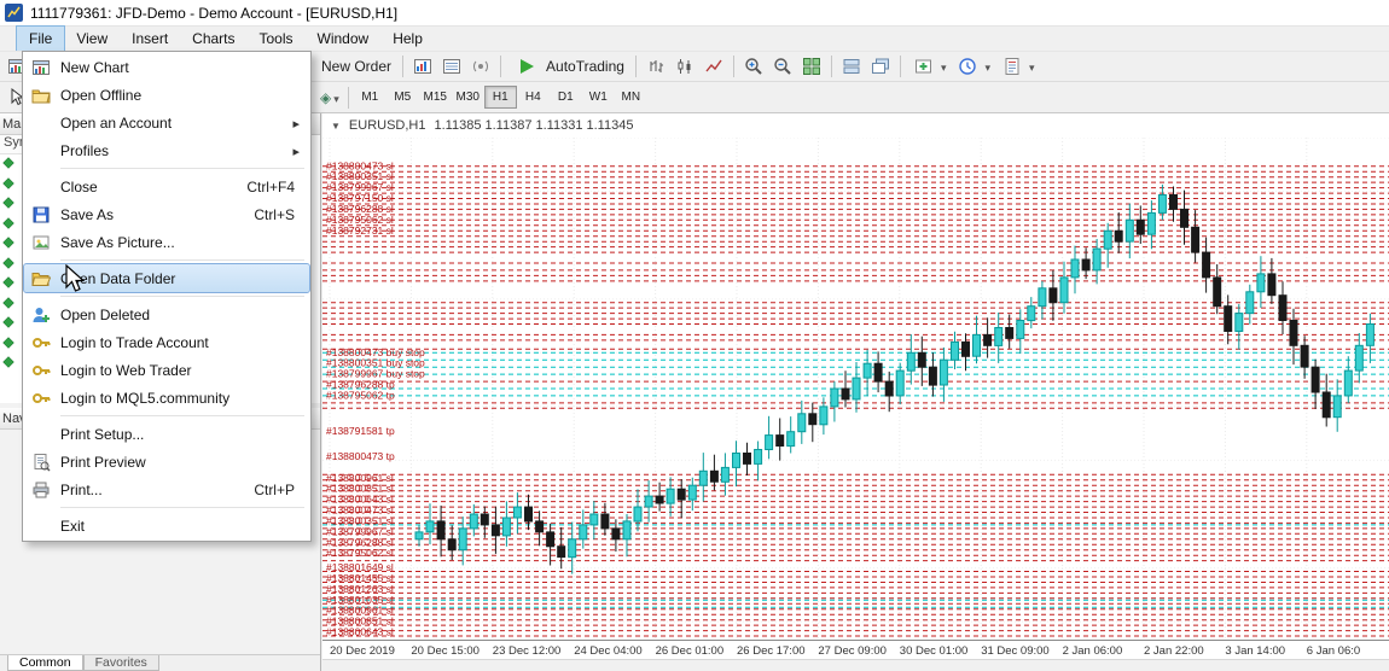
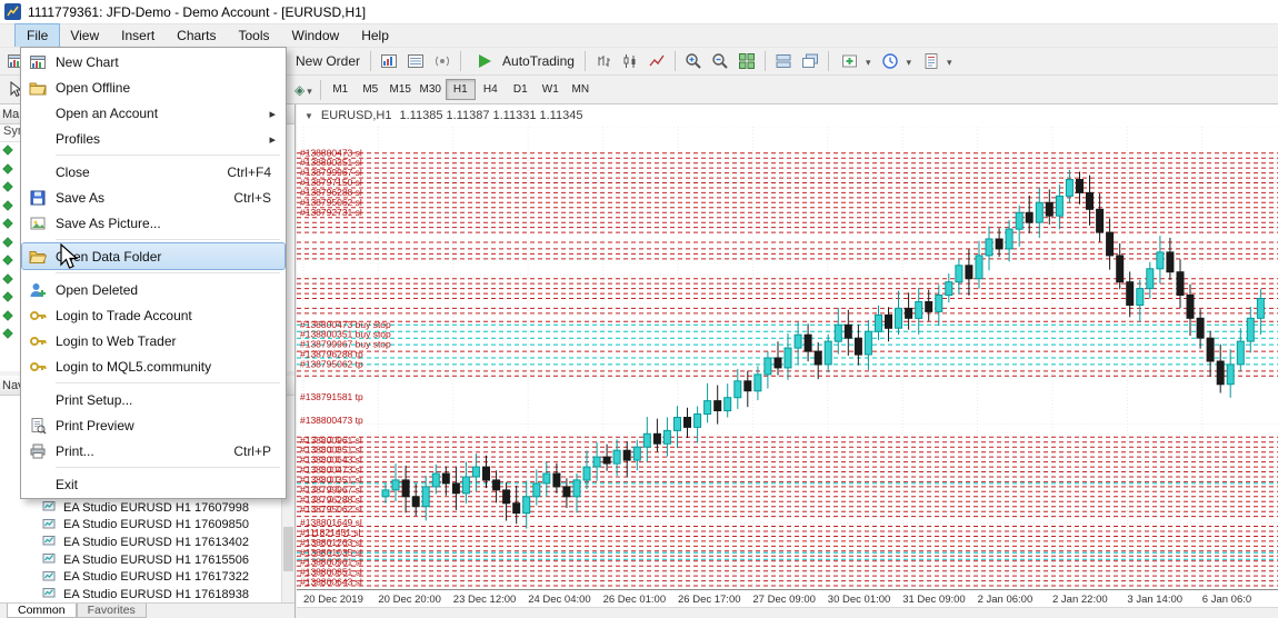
  1111779361: JFD-Demo - Demo Account - [EURUSD,H1]
  File
  View
  Insert
  Charts
  Tools
  Window
  Help
  New Order
  AutoTrading
  ◈
  M1
  M5
  M15
  M30
  H1
  H4
  D1
  W1
  MN
+ EA Studio EURUSD H1 17607998
+ EA Studio EURUSD H1 17609850
+ EA Studio EURUSD H1 17613402
+ EA Studio EURUSD H1 17615506
+ EA Studio EURUSD H1 17617322
+ EA Studio EURUSD H1 17618938
  Common
  Favorites
  EURUSD,H1
  1.11385 1.11387 1.11331 1.11345
  #138800473 sl
  #138800351 sl
  #138799967 sl
  #138797150 sl
  #138796288 sl
  #138795062 sl
  #138792731 sl
  #138800473 buy stop
  #138800351 buy stop
  #138799967 buy stop
  #138796288 tp
  #138795062 tp
  #138791581 tp
  #138800473 tp
  #138800961 sl
  #138800851 sl
  #138800643 sl
  #138800473 sl
  #138800351 sl
  #138799967 sl
  #138796288 sl
  #138795062 sl
  #138801649 sl
- #138801455 sl
+ #111821451 sl
  #138801263 sl
  #138801035 sl
  #138800961 sl
  #138800851 sl
  #138800643 sl
  20 Dec 2019
- 20 Dec 15:00
+ 20 Dec 20:00
  23 Dec 12:00
  24 Dec 04:00
  26 Dec 01:00
  26 Dec 17:00
  27 Dec 09:00
  30 Dec 01:00
  31 Dec 09:00
  2 Jan 06:00
  2 Jan 22:00
  3 Jan 14:00
  6 Jan 06:0
  New Chart
  Open Offline
  Open an Account
  Profiles
  Close
  Ctrl+F4
  Save As
  Ctrl+S
  Save As Picture...
  en Data Folder
  Open Deleted
  Login to Trade Account
  Login to Web Trader
  Login to MQL5.community
  Print Setup...
  Print Preview
  Print...
  Ctrl+P
  Exit
